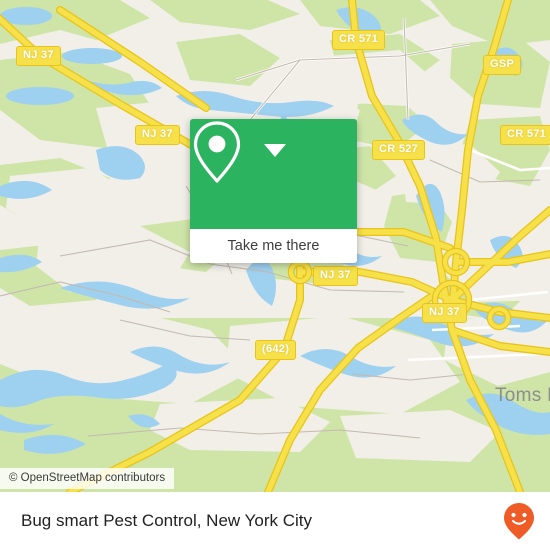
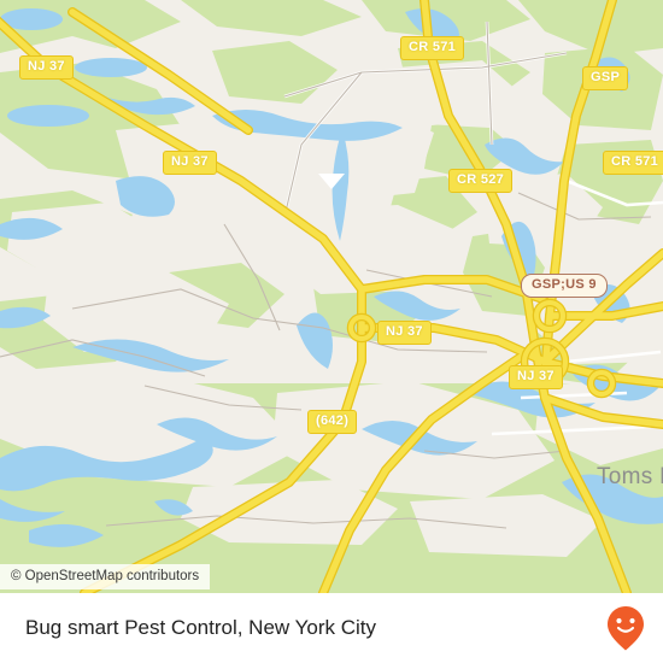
  NJ 37
  NJ 37
  CR 571
  GSP
  CR 571
  CR 527
+ GSP;US 9
  NJ 37
  NJ 37
  (642)
  Toms
- Take me there
  © OpenStreetMap contributors
  Bug smart Pest Control, New York City
